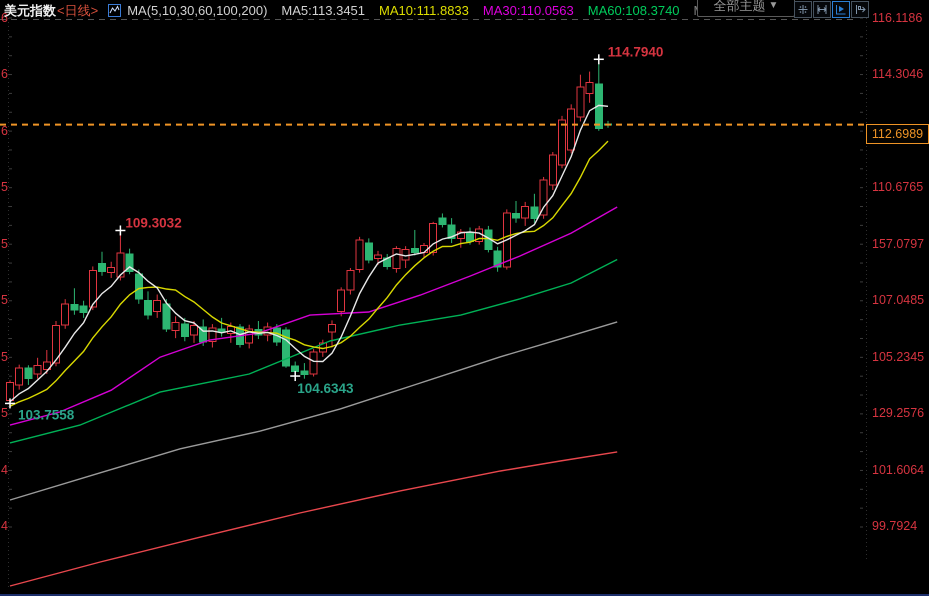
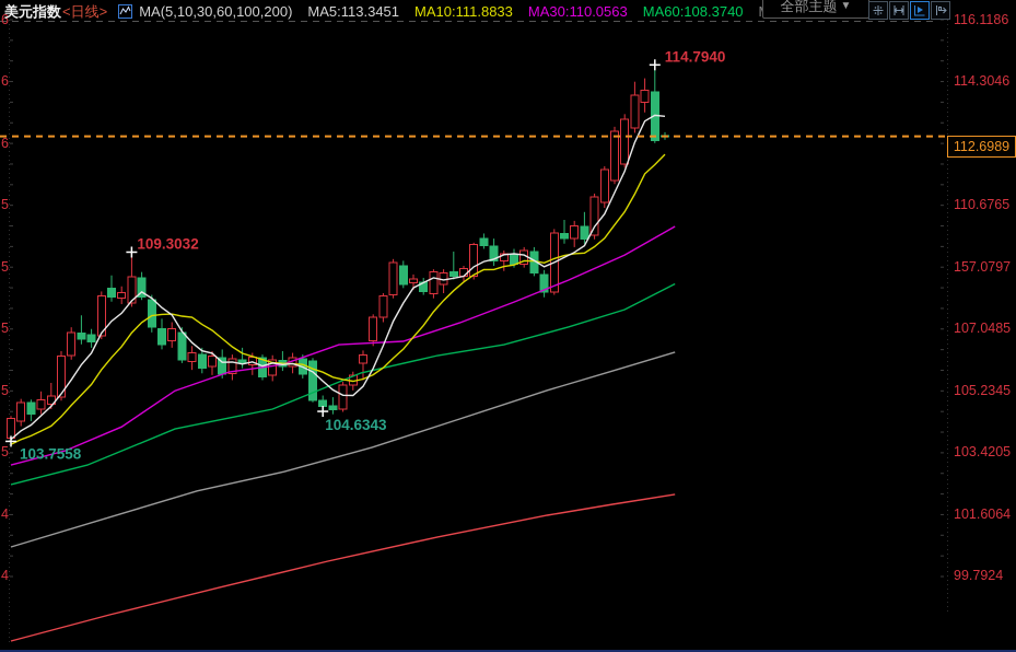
  美元指数
  <日线>
  MA(5,10,30,60,100,200) MA5:113.3451 MA10:111.8833 MA30:110.0563 MA60:108.3740
  全部主题
  ▼
  109.3032
  114.7940
  104.6343
  103.7558
  116.1186
  114.3046
  110.6765
  157.0797
  107.0485
  105.2345
- 129.2576
+ 103.4205
  101.6064
  99.7924
  6
  6
  6
  5
  5
  5
  5
  5
  4
  4
  112.6989
